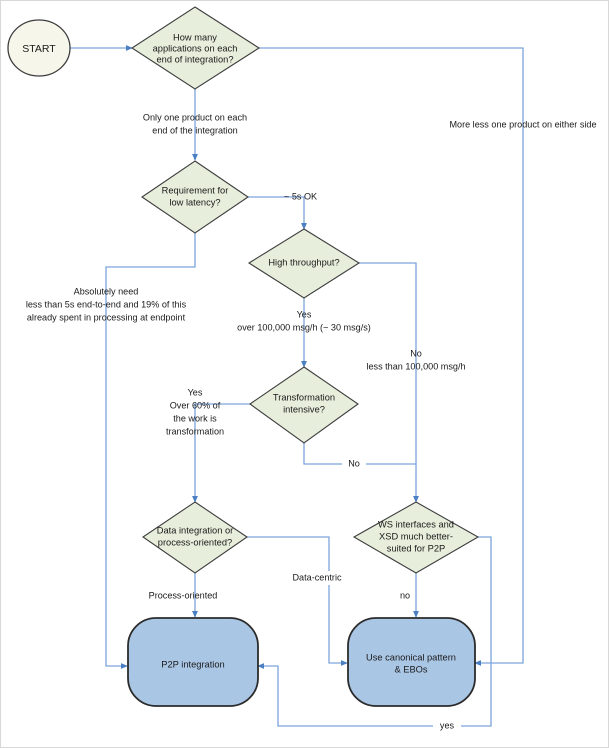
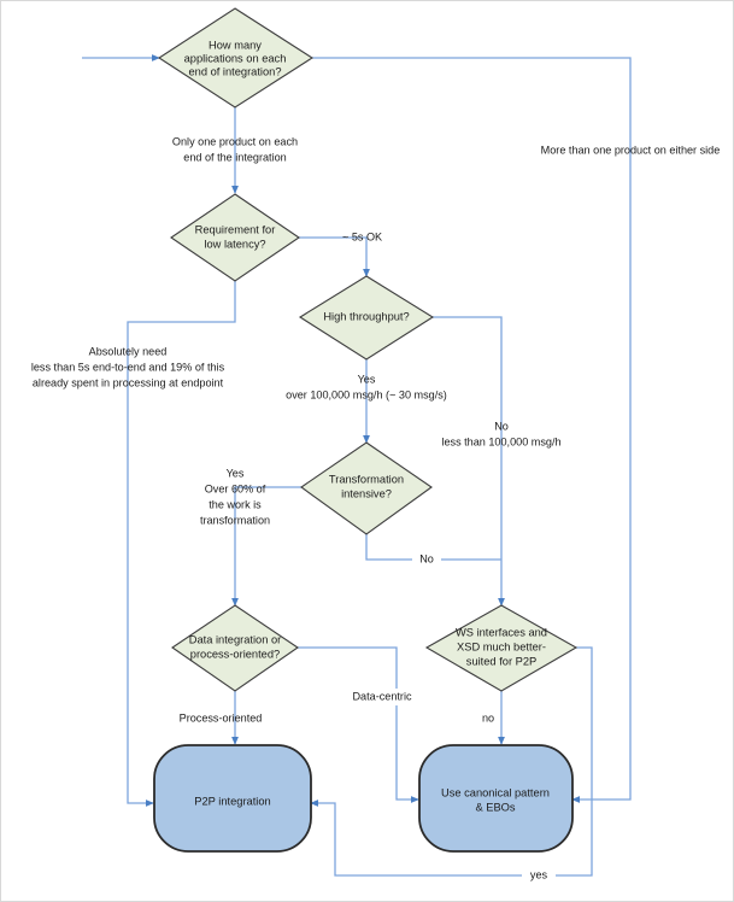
- START
  How many
  applications on each
  end of integration?
  Requirement for
  low latency?
  High throughput?
  Transformation
  intensive?
  Data integration or
  process-oriented?
  WS interfaces and
  XSD much better-
  suited for P2P
  P2P integration
  Use canonical pattern
  & EBOs
  Only one product on each
  end of the integration
- More less one product on either side
+ More than one product on either side
  ~ 5s OK
  Absolutely need
  less than 5s end-to-end and 19% of this
  already spent in processing at endpoint
  Yes
  over 100,000 msg/h (~ 30 msg/s)
  No
  less than 100,000 msg/h
  Yes
  Over 60% of
  the work is
  transformation
  No
  Process-oriented
  Data-centric
  no
  yes
